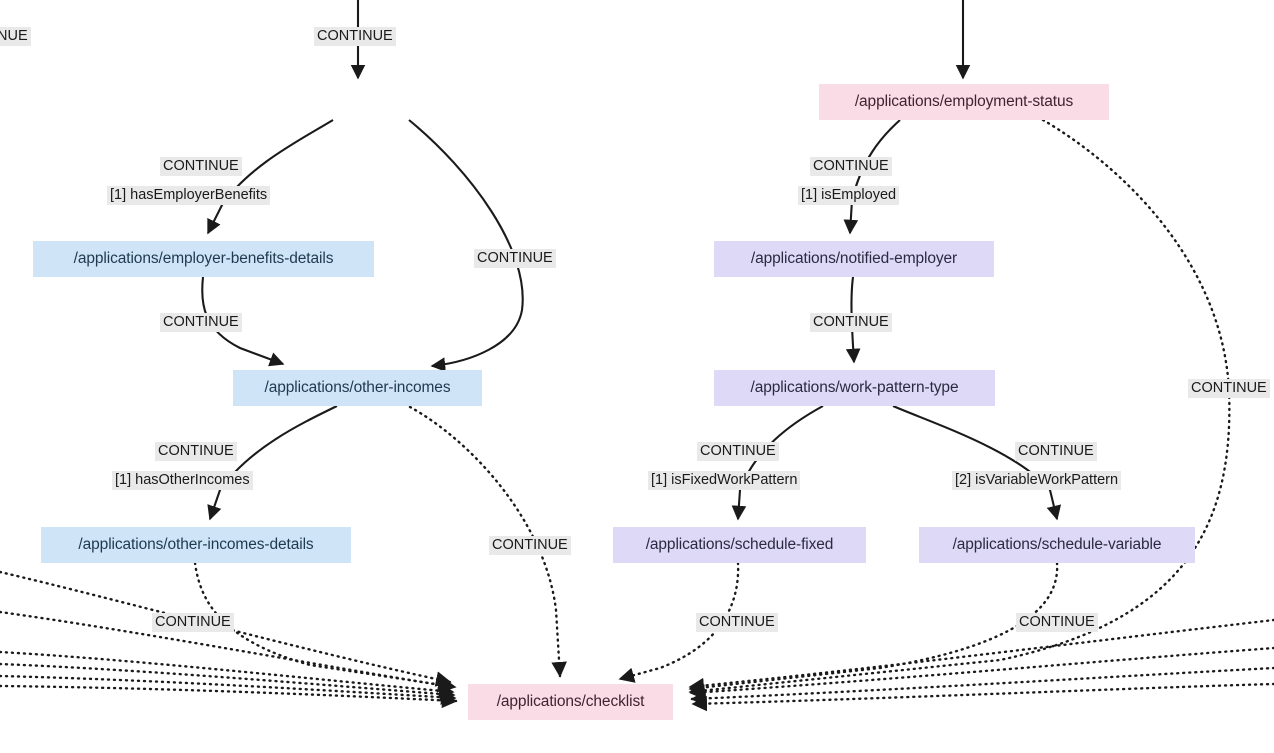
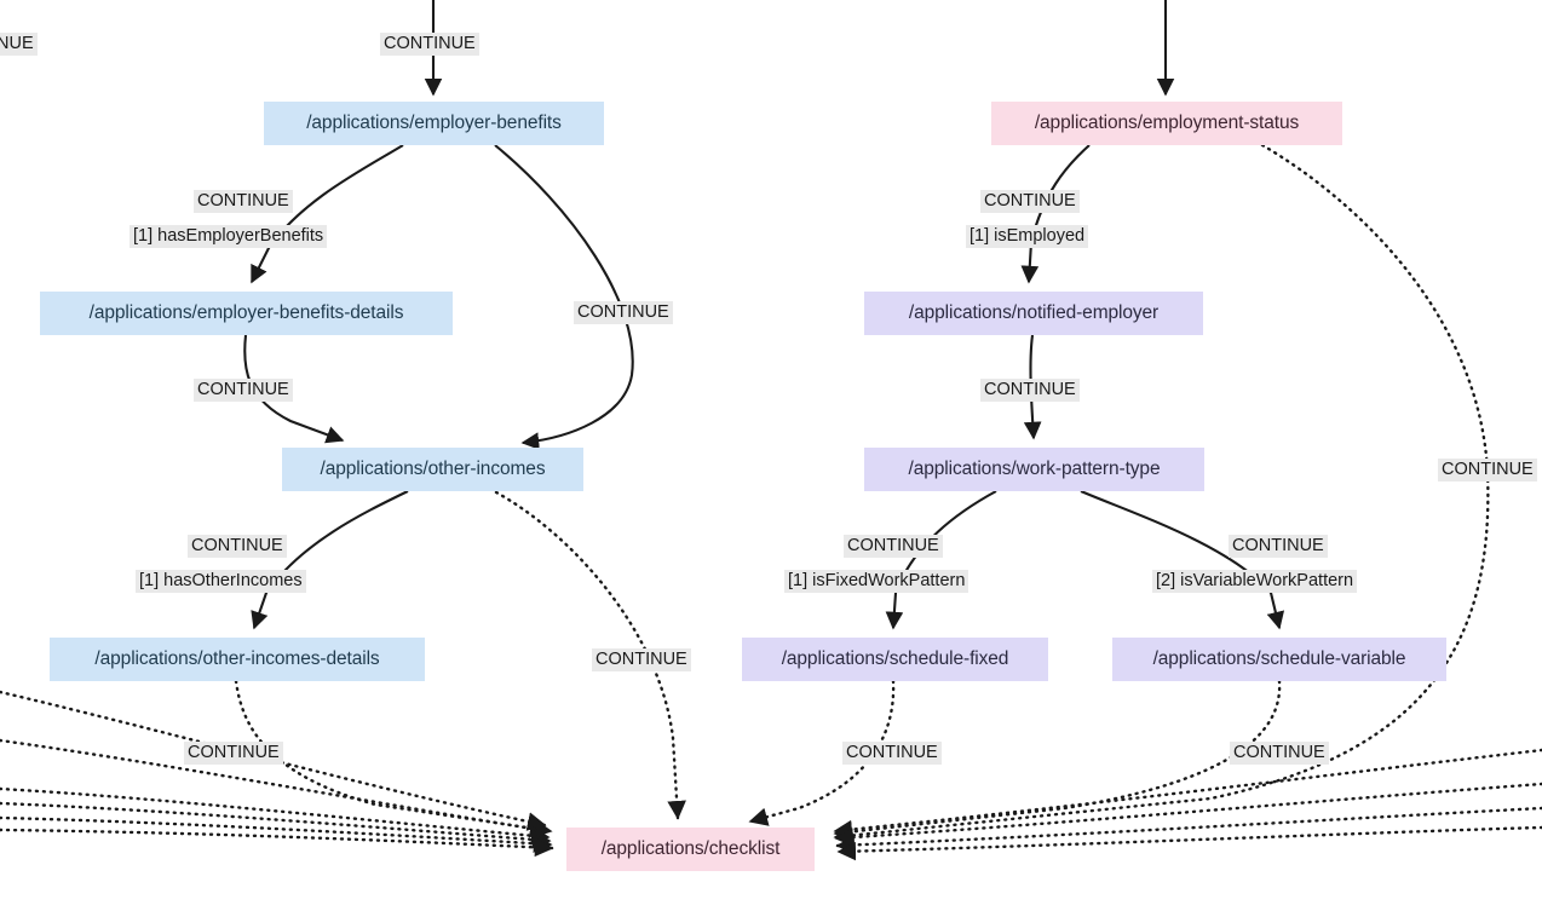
+ /applications/employer-benefits
  /applications/employer-benefits-details
  /applications/other-incomes
  /applications/other-incomes-details
  /applications/employment-status
  /applications/notified-employer
  /applications/work-pattern-type
  /applications/schedule-fixed
  /applications/schedule-variable
  /applications/checklist
  NUE
  CONTINUE
  CONTINUE
  [1] hasEmployerBenefits
  CONTINUE
  CONTINUE
  CONTINUE
  [1] hasOtherIncomes
  CONTINUE
  CONTINUE
  CONTINUE
  [1] isEmployed
  CONTINUE
  CONTINUE
  [1] isFixedWorkPattern
  CONTINUE
  [2] isVariableWorkPattern
  CONTINUE
  CONTINUE
  CONTINUE
